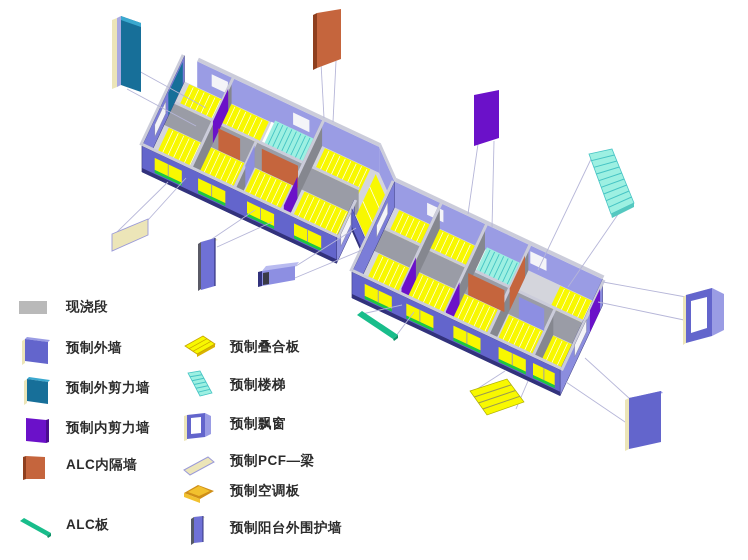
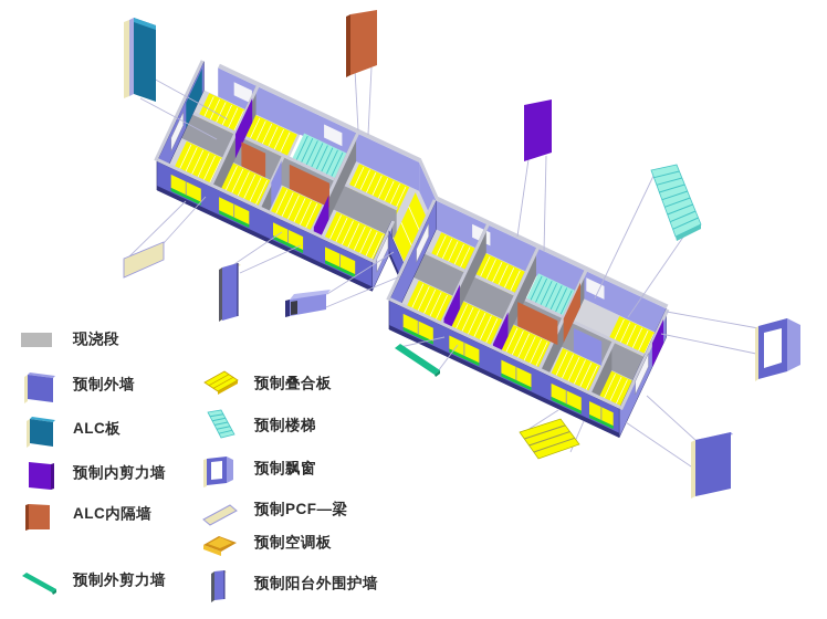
  现浇段
  预制外墙
- 预制外剪力墙
+ ALC板
  预制内剪力墙
  ALC内隔墙
- ALC板
+ 预制外剪力墙
  预制叠合板
  预制楼梯
  预制飘窗
  预制PCF—梁
  预制空调板
  预制阳台外围护墙
